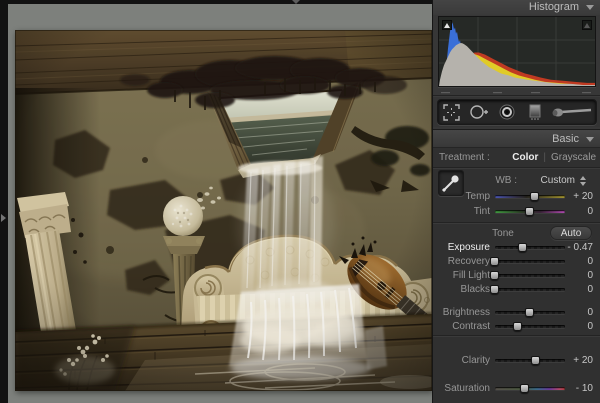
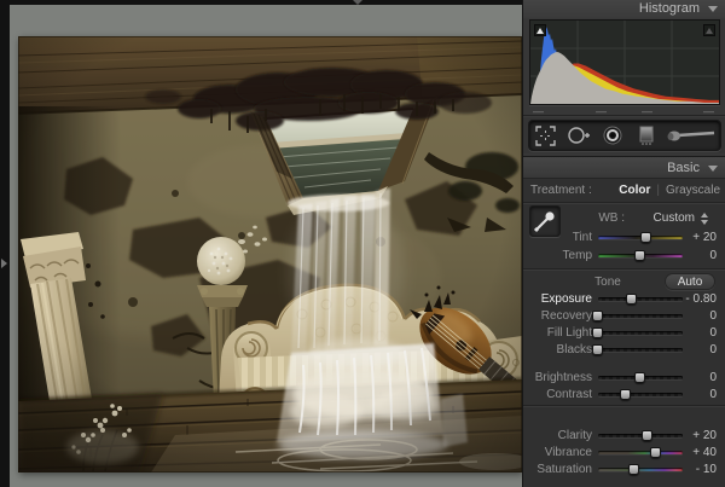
  Histogram
  —
  —
  —
  —
  Basic
  Treatment :
  Color | Grayscale
  WB :
  Custom
  Tone
  Auto
- Temp
+ Tint
  + 20
- Tint
+ Temp
  0
  Exposure
- - 0.47
+ - 0.80
  Recovery
  0
  Fill Light
  0
  Blacks
  0
  Brightness
  0
  Contrast
  0
  Clarity
  + 20
+ Vibrance
+ + 40
  Saturation
  - 10
